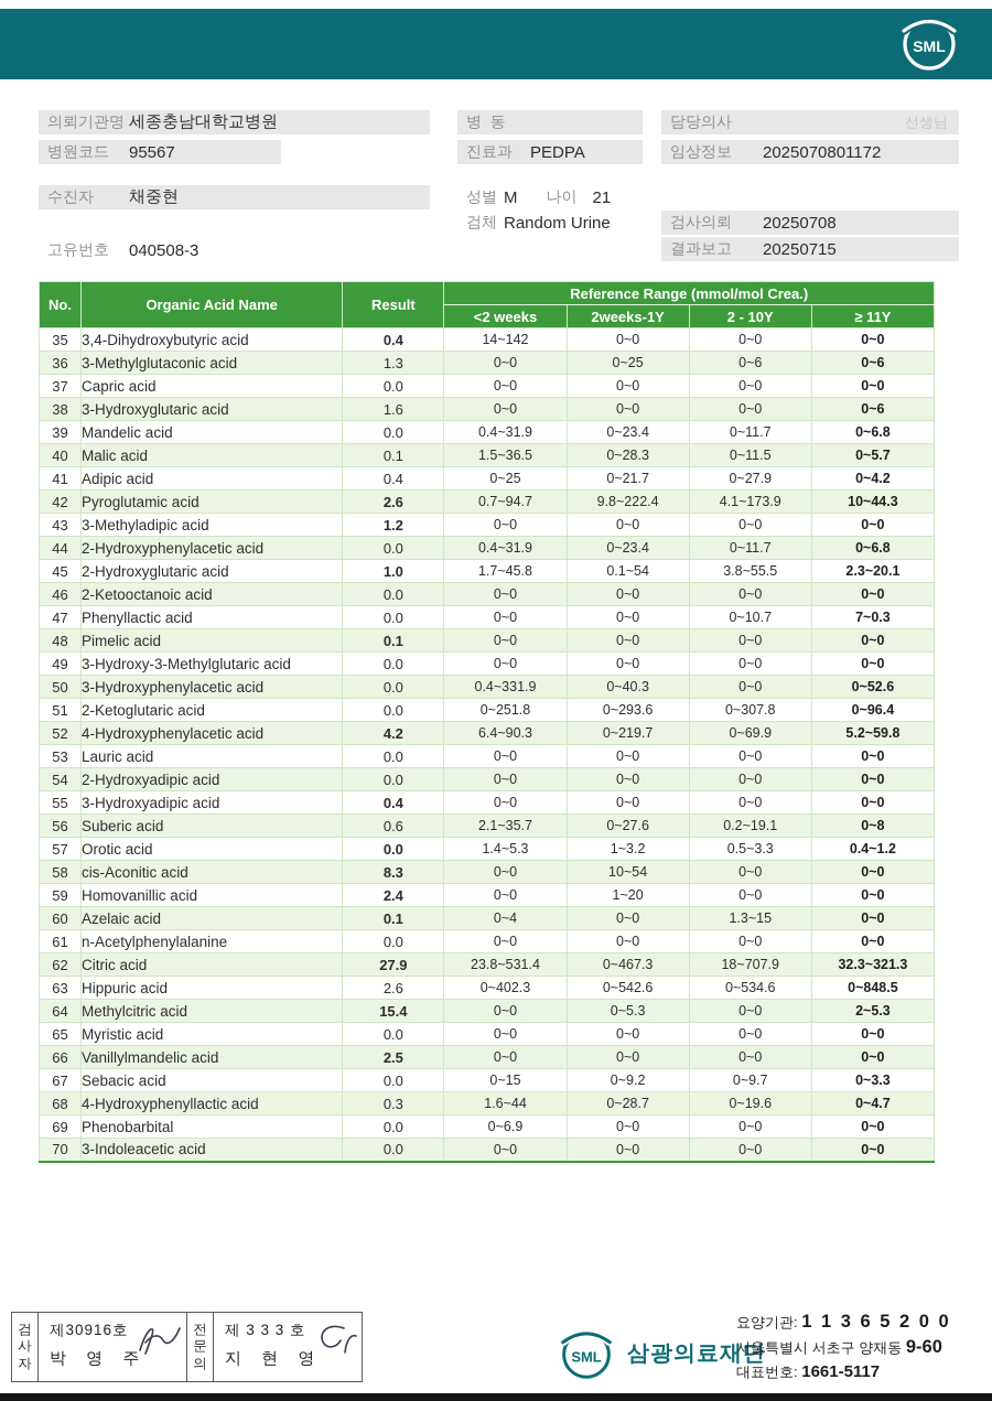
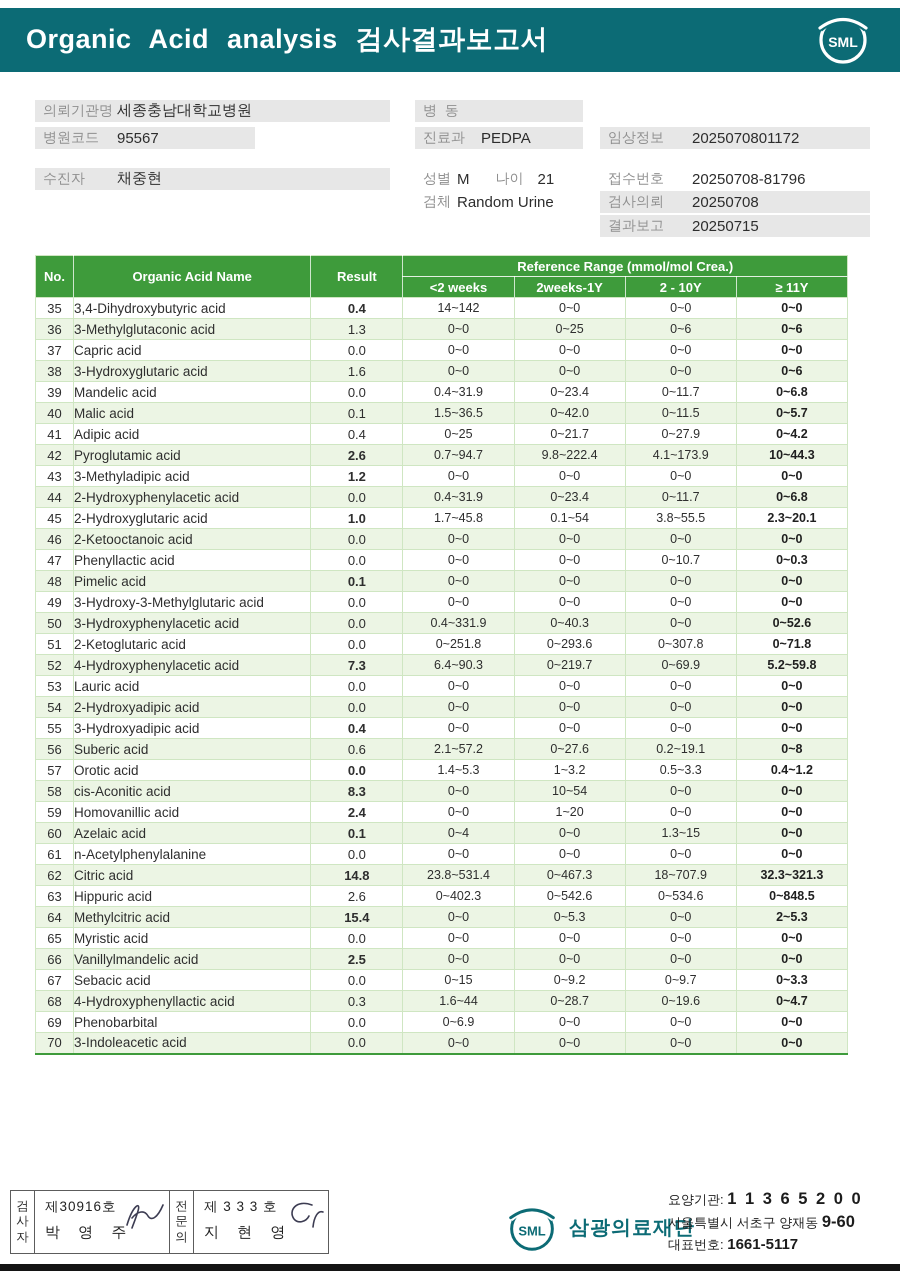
+ Organic Acid analysis 검사결과보고서
  SML
  의뢰기관명
  세종충남대학교병원
  병원코드
  95567
  병 동
  진료과
  PEDPA
- 담당의사
- 선생님
  임상정보
  2025070801172
  수진자
  채중현
- 고유번호
- 040508-3
  성별
  M
  나이
  21
  검체
  Random Urine
+ 접수번호
+ 20250708-81796
  검사의뢰
  20250708
  결과보고
  20250715
  No.	Organic Acid Name	Result	Reference Range (mmol/mol Crea.)
  <2 weeks	2weeks-1Y	2 - 10Y	≥ 11Y
  35	3,4-Dihydroxybutyric acid	0.4	14~142	0~0	0~0	0~0
  36	3-Methylglutaconic acid	1.3	0~0	0~25	0~6	0~6
  37	Capric acid	0.0	0~0	0~0	0~0	0~0
  38	3-Hydroxyglutaric acid	1.6	0~0	0~0	0~0	0~6
  39	Mandelic acid	0.0	0.4~31.9	0~23.4	0~11.7	0~6.8
- 40	Malic acid	0.1	1.5~36.5	0~28.3	0~11.5	0~5.7
+ 40	Malic acid	0.1	1.5~36.5	0~42.0	0~11.5	0~5.7
  41	Adipic acid	0.4	0~25	0~21.7	0~27.9	0~4.2
  42	Pyroglutamic acid	2.6	0.7~94.7	9.8~222.4	4.1~173.9	10~44.3
  43	3-Methyladipic acid	1.2	0~0	0~0	0~0	0~0
  44	2-Hydroxyphenylacetic acid	0.0	0.4~31.9	0~23.4	0~11.7	0~6.8
  45	2-Hydroxyglutaric acid	1.0	1.7~45.8	0.1~54	3.8~55.5	2.3~20.1
  46	2-Ketooctanoic acid	0.0	0~0	0~0	0~0	0~0
- 47	Phenyllactic acid	0.0	0~0	0~0	0~10.7	7~0.3
+ 47	Phenyllactic acid	0.0	0~0	0~0	0~10.7	0~0.3
  48	Pimelic acid	0.1	0~0	0~0	0~0	0~0
  49	3-Hydroxy-3-Methylglutaric acid	0.0	0~0	0~0	0~0	0~0
  50	3-Hydroxyphenylacetic acid	0.0	0.4~331.9	0~40.3	0~0	0~52.6
- 51	2-Ketoglutaric acid	0.0	0~251.8	0~293.6	0~307.8	0~96.4
+ 51	2-Ketoglutaric acid	0.0	0~251.8	0~293.6	0~307.8	0~71.8
- 52	4-Hydroxyphenylacetic acid	4.2	6.4~90.3	0~219.7	0~69.9	5.2~59.8
+ 52	4-Hydroxyphenylacetic acid	7.3	6.4~90.3	0~219.7	0~69.9	5.2~59.8
  53	Lauric acid	0.0	0~0	0~0	0~0	0~0
  54	2-Hydroxyadipic acid	0.0	0~0	0~0	0~0	0~0
  55	3-Hydroxyadipic acid	0.4	0~0	0~0	0~0	0~0
- 56	Suberic acid	0.6	2.1~35.7	0~27.6	0.2~19.1	0~8
+ 56	Suberic acid	0.6	2.1~57.2	0~27.6	0.2~19.1	0~8
  57	Orotic acid	0.0	1.4~5.3	1~3.2	0.5~3.3	0.4~1.2
  58	cis-Aconitic acid	8.3	0~0	10~54	0~0	0~0
  59	Homovanillic acid	2.4	0~0	1~20	0~0	0~0
  60	Azelaic acid	0.1	0~4	0~0	1.3~15	0~0
  61	n-Acetylphenylalanine	0.0	0~0	0~0	0~0	0~0
- 62	Citric acid	27.9	23.8~531.4	0~467.3	18~707.9	32.3~321.3
+ 62	Citric acid	14.8	23.8~531.4	0~467.3	18~707.9	32.3~321.3
  63	Hippuric acid	2.6	0~402.3	0~542.6	0~534.6	0~848.5
  64	Methylcitric acid	15.4	0~0	0~5.3	0~0	2~5.3
  65	Myristic acid	0.0	0~0	0~0	0~0	0~0
  66	Vanillylmandelic acid	2.5	0~0	0~0	0~0	0~0
  67	Sebacic acid	0.0	0~15	0~9.2	0~9.7	0~3.3
  68	4-Hydroxyphenyllactic acid	0.3	1.6~44	0~28.7	0~19.6	0~4.7
  69	Phenobarbital	0.0	0~6.9	0~0	0~0	0~0
  70	3-Indoleacetic acid	0.0	0~0	0~0	0~0	0~0
  검사자
  제30916호
  박 영 주
  전문의
  제 3 3 3 호
  지 현 영
  SML
  삼광의료재단
  요양기관:
  1 1 3 6 5 2 0 0
  서울특별시 서초구 양재동
  9-60
  대표번호:
  1661-5117
